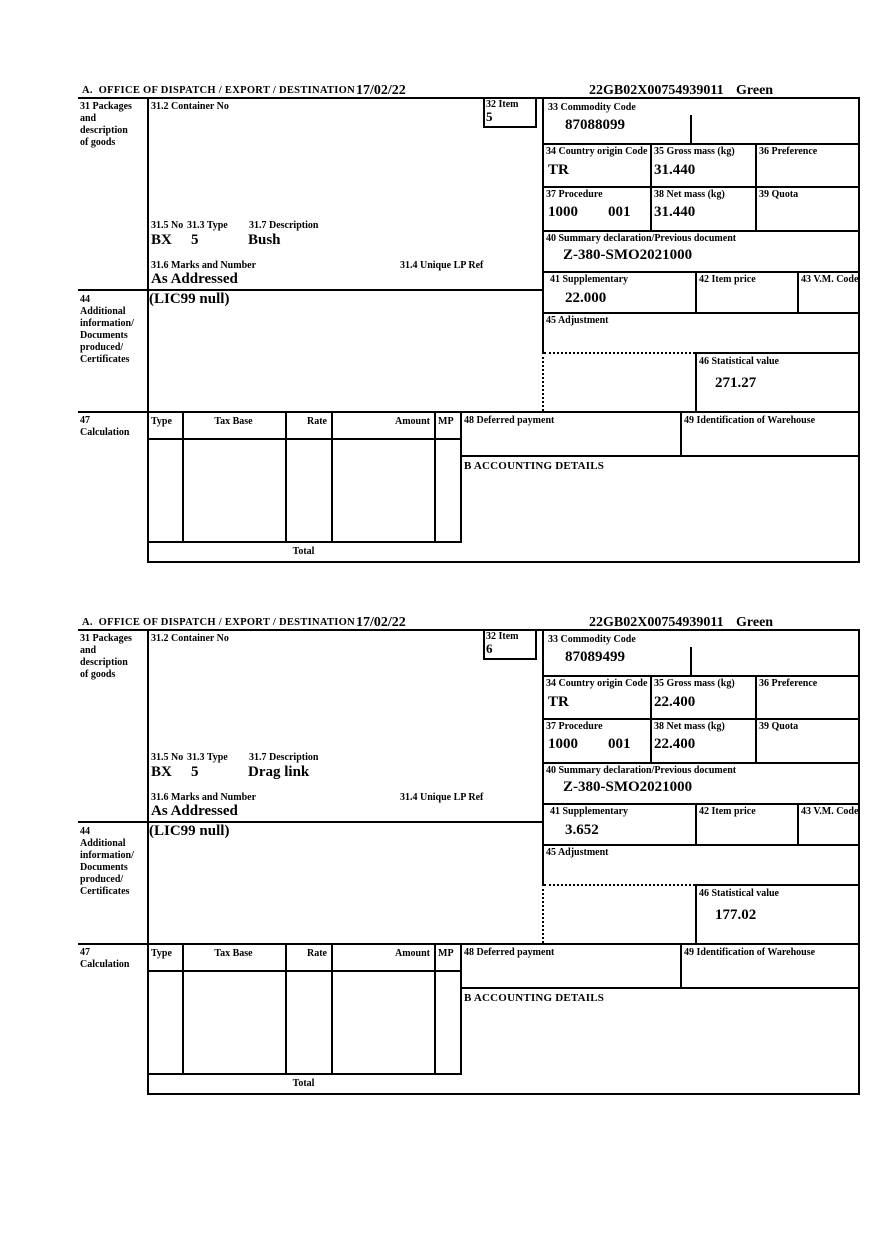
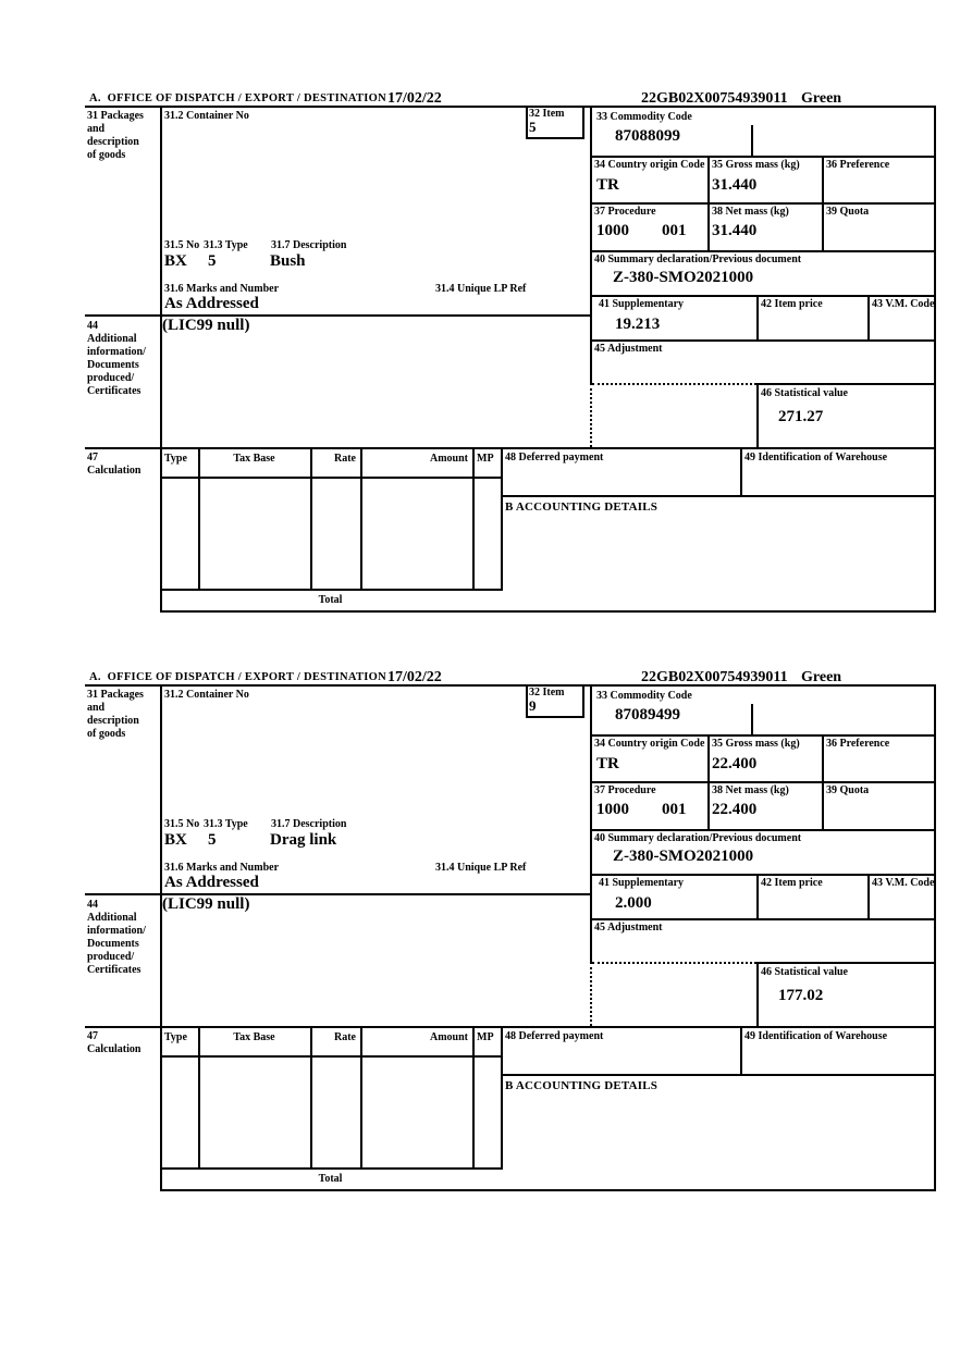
  A. OFFICE OF DISPATCH / EXPORT / DESTINATION
  17/02/22
  22GB02X00754939011
  Green
  32 Item
  5
  31 Packages
  and
  description
  of goods
  44
  Additional
  information/
  Documents
  produced/
  Certificates
  47
  Calculation
  31.2 Container No
  31.5 No
  31.3 Type
  31.7 Description
  BX
  5
  Bush
  31.6 Marks and Number
  31.4 Unique LP Ref
  As Addressed
  (LIC99 null)
  33 Commodity Code
  87088099
  34 Country origin Code
  TR
  35 Gross mass (kg)
  31.440
  36 Preference
  37 Procedure
  1000
  001
  38 Net mass (kg)
  31.440
  39 Quota
  40 Summary declaration/Previous document
  Z-380-SMO2021000
  41 Supplementary
- 22.000
+ 19.213
  42 Item price
  43 V.M. Code
  45 Adjustment
  46 Statistical value
  271.27
  Type
  Tax Base
  Rate
  Amount
  MP
  Total
  48 Deferred payment
  49 Identification of Warehouse
  B ACCOUNTING DETAILS
  A. OFFICE OF DISPATCH / EXPORT / DESTINATION
  17/02/22
  22GB02X00754939011
  Green
  32 Item
- 6
+ 9
  31 Packages
  and
  description
  of goods
  44
  Additional
  information/
  Documents
  produced/
  Certificates
  47
  Calculation
  31.2 Container No
  31.5 No
  31.3 Type
  31.7 Description
  BX
  5
  Drag link
  31.6 Marks and Number
  31.4 Unique LP Ref
  As Addressed
  (LIC99 null)
  33 Commodity Code
  87089499
  34 Country origin Code
  TR
  35 Gross mass (kg)
  22.400
  36 Preference
  37 Procedure
  1000
  001
  38 Net mass (kg)
  22.400
  39 Quota
  40 Summary declaration/Previous document
  Z-380-SMO2021000
  41 Supplementary
- 3.652
+ 2.000
  42 Item price
  43 V.M. Code
  45 Adjustment
  46 Statistical value
  177.02
  Type
  Tax Base
  Rate
  Amount
  MP
  Total
  48 Deferred payment
  49 Identification of Warehouse
  B ACCOUNTING DETAILS
